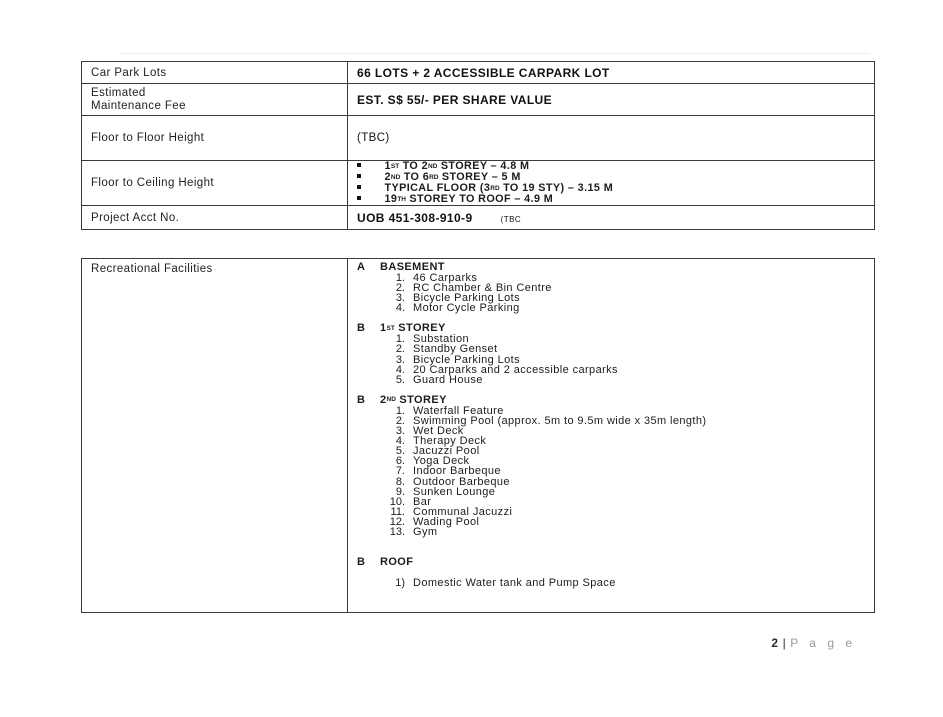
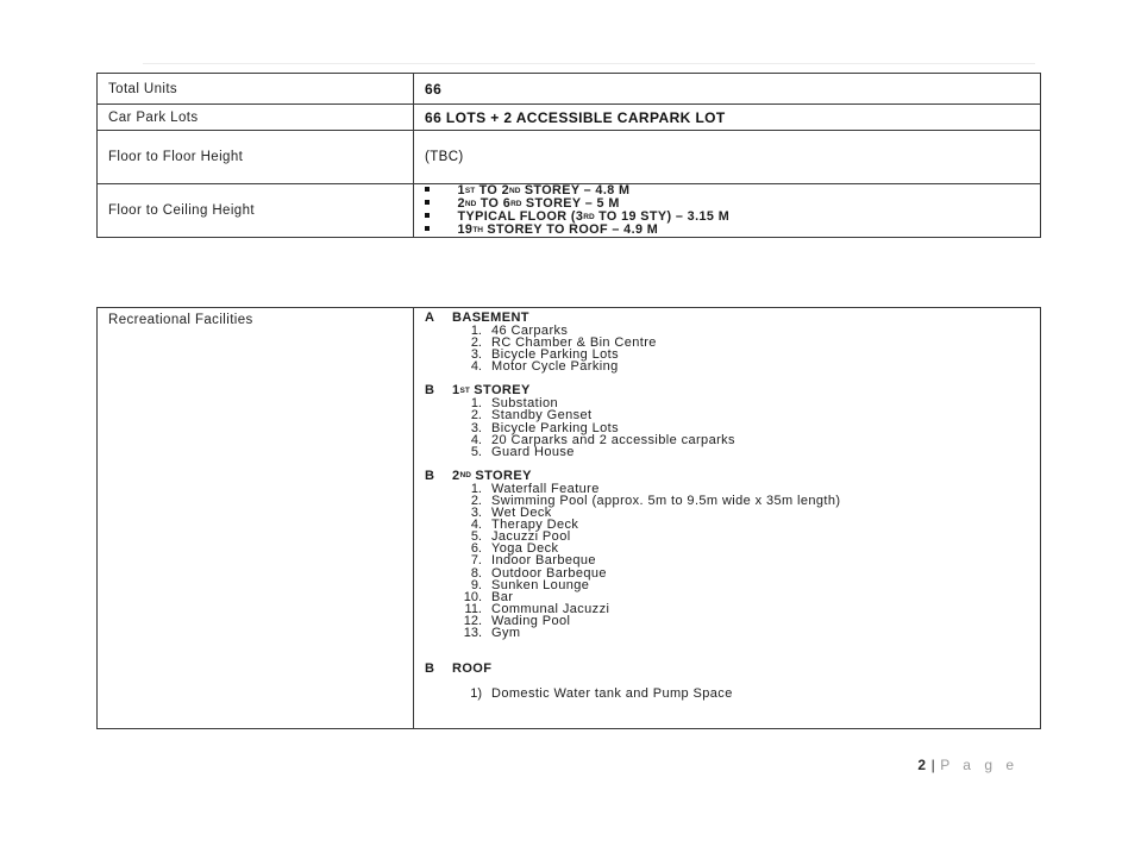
+ Total Units	66
  Car Park Lots	66 LOTS + 2 ACCESSIBLE CARPARK LOT
- Estimated Maintenance Fee	EST. S$ 55/- PER SHARE VALUE
  Floor to Floor Height	(TBC)
  Floor to Ceiling Height	1 TO 2 STOREY – 4.8 M2 TO 6 STOREY – 5 MTYPICAL FLOOR (3 TO 19 STY) – 3.15 M19 STOREY TO ROOF – 4.9 M
- Project Acct No.	UOB 451-308-910-9 (TBC
  Recreational Facilities	A BASEMENT1. 46 Carparks2. RC Chamber & Bin Centre3. Bicycle Parking Lots4. Motor Cycle ParkingB 1 STOREY1. Substation2. Standby Genset3. Bicycle Parking Lots4. 20 Carparks and 2 accessible carparks5. Guard HouseB 2 STOREY1. Waterfall Feature2. Swimming Pool (approx. 5m to 9.5m wide x 35m length)3. Wet Deck4. Therapy Deck5. Jacuzzi Pool6. Yoga Deck7. Indoor Barbeque8. Outdoor Barbeque9. Sunken Lounge10. Bar11. Communal Jacuzzi12. Wading Pool13. GymB ROOF1) Domestic Water tank and Pump Space
  2 | P a g e
